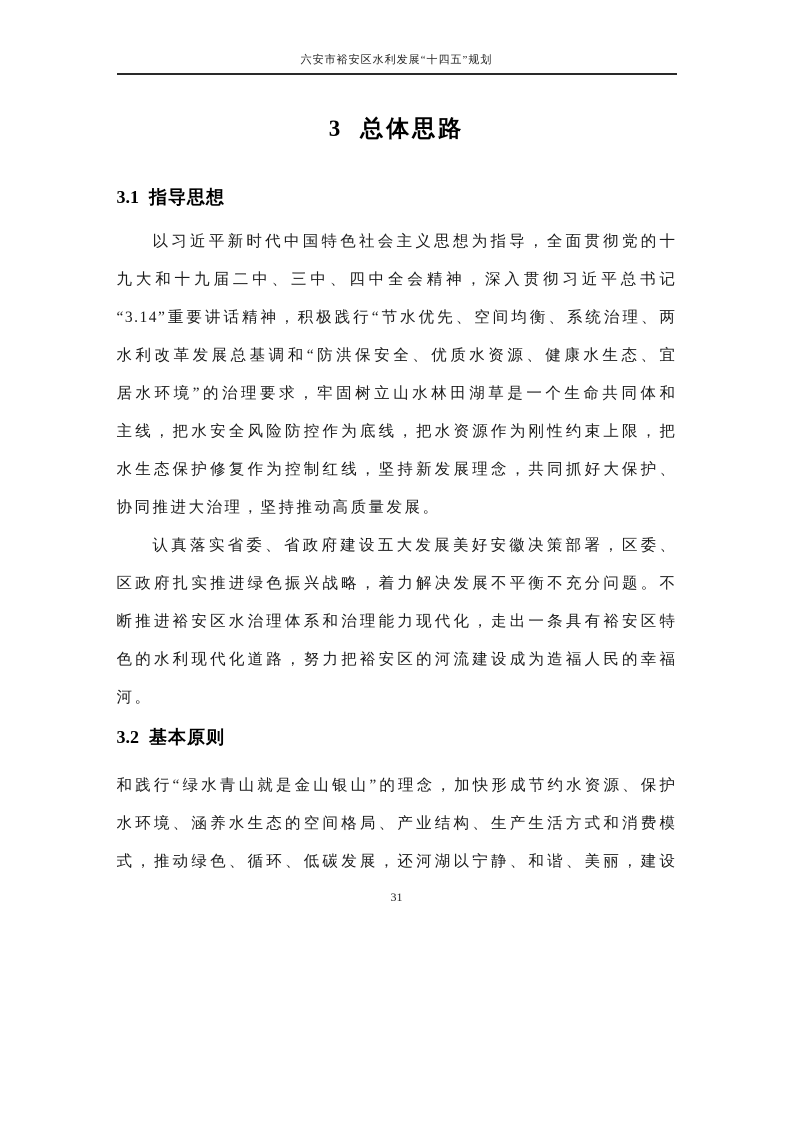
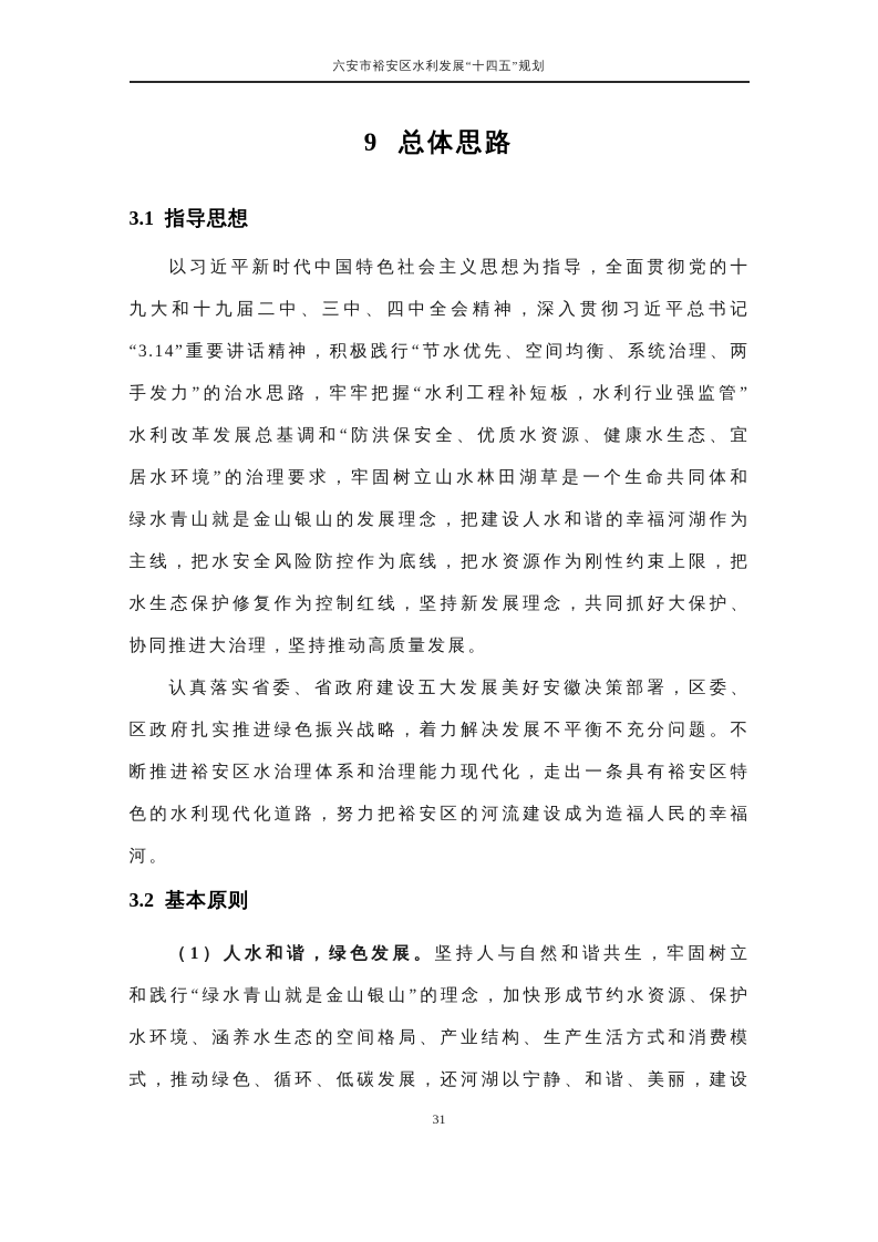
  六安市裕安区水利发展“十四五”规划
- 3 总体思路
+ 9 总体思路
  3.1 指导思想
  以习近平新时代中国特色社会主义思想为指导，全面贯彻党的十
  九大和十九届二中、三中、四中全会精神，深入贯彻习近平总书记
  “3.14”重要讲话精神，积极践行“节水优先、空间均衡、系统治理、两
+ 手发力”的治水思路，牢牢把握“水利工程补短板，水利行业强监管”
  水利改革发展总基调和“防洪保安全、优质水资源、健康水生态、宜
  居水环境”的治理要求，牢固树立山水林田湖草是一个生命共同体和
+ 绿水青山就是金山银山的发展理念，把建设人水和谐的幸福河湖作为
  主线，把水安全风险防控作为底线，把水资源作为刚性约束上限，把
  水生态保护修复作为控制红线，坚持新发展理念，共同抓好大保护、
  协同推进大治理，坚持推动高质量发展。
  认真落实省委、省政府建设五大发展美好安徽决策部署，区委、
  区政府扎实推进绿色振兴战略，着力解决发展不平衡不充分问题。不
  断推进裕安区水治理体系和治理能力现代化，走出一条具有裕安区特
  色的水利现代化道路，努力把裕安区的河流建设成为造福人民的幸福
  河。
  3.2 基本原则
+ （1）人水和谐，绿色发展。坚持人与自然和谐共生，牢固树立
  和践行“绿水青山就是金山银山”的理念，加快形成节约水资源、保护
  水环境、涵养水生态的空间格局、产业结构、生产生活方式和消费模
  式，推动绿色、循环、低碳发展，还河湖以宁静、和谐、美丽，建设
  31
